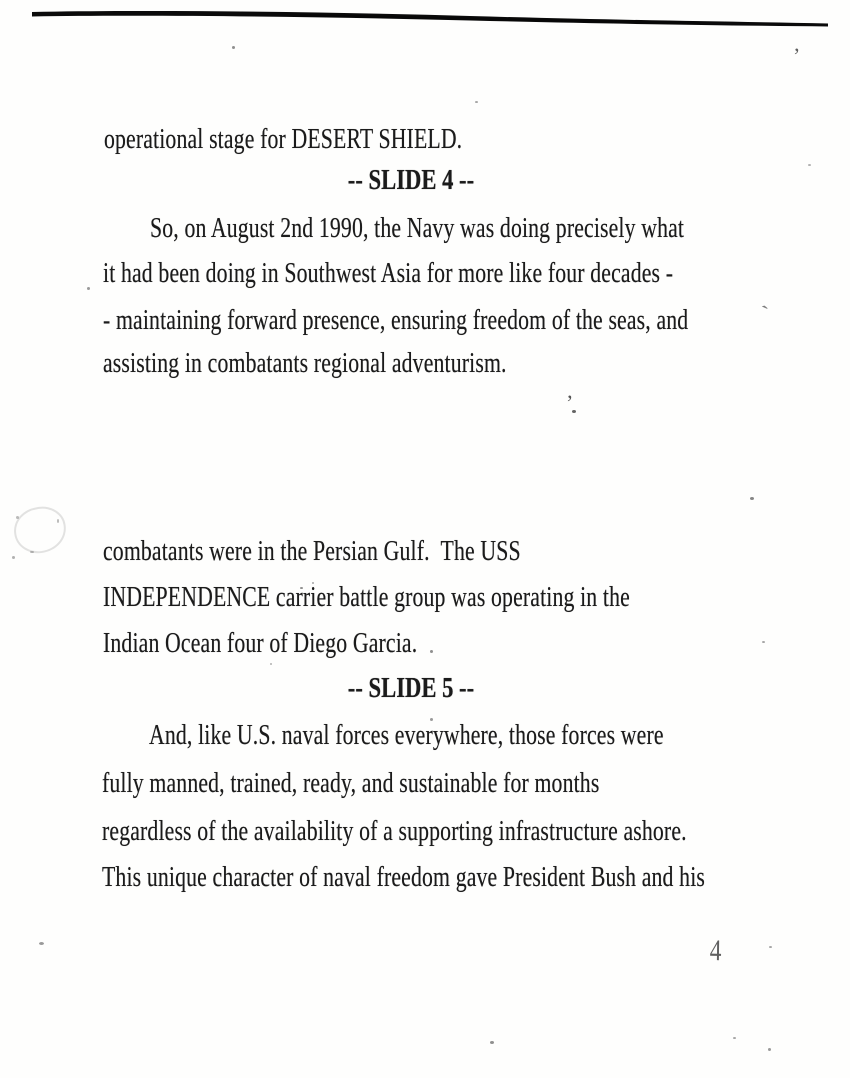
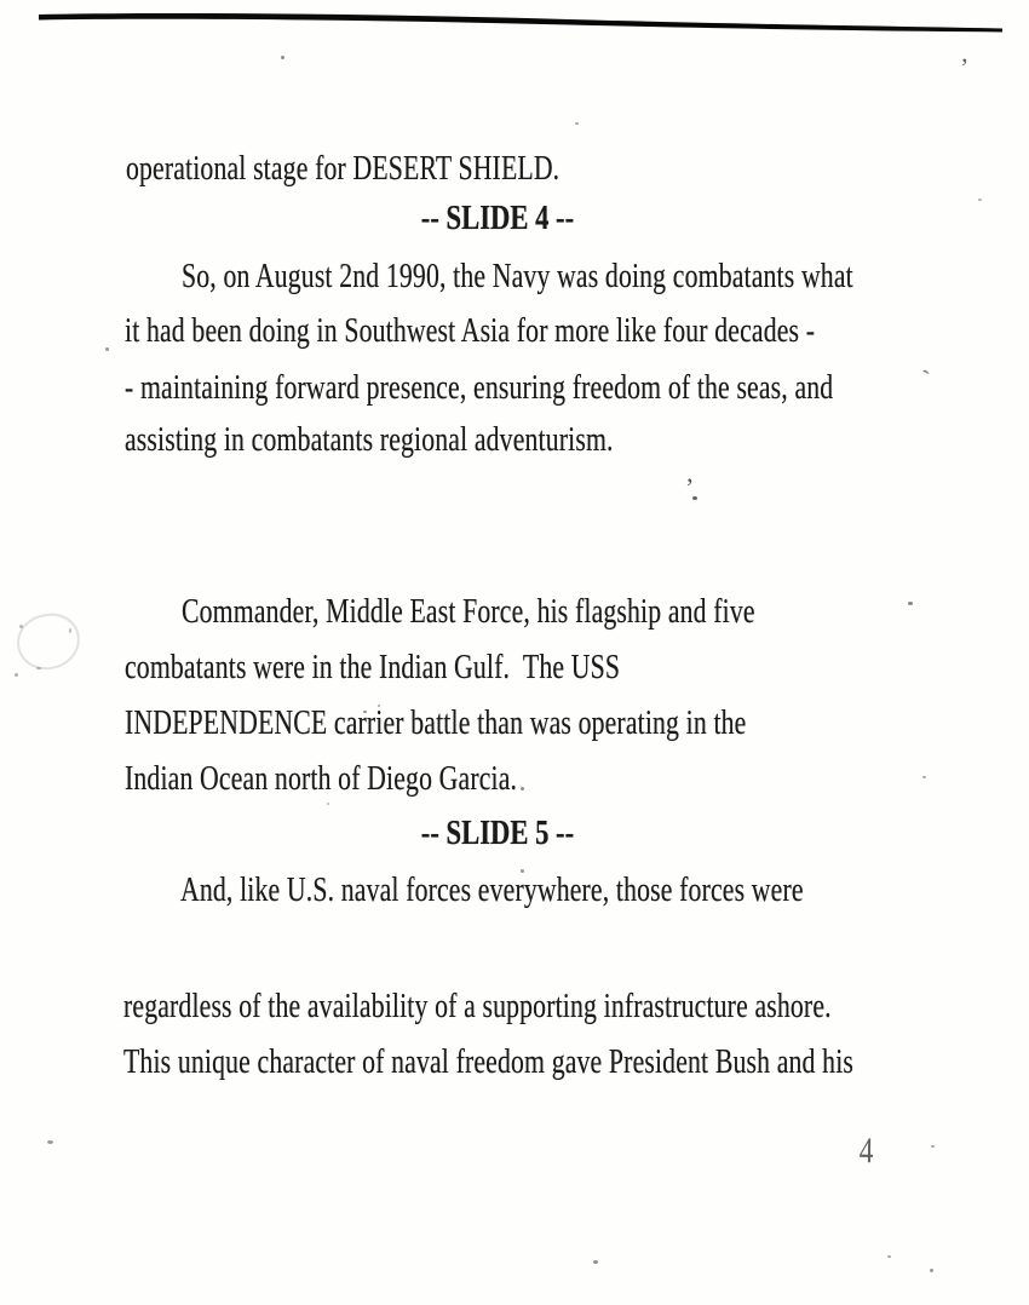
  operational stage for DESERT SHIELD.
  -- SLIDE 4 --
- So, on August 2nd 1990, the Navy was doing precisely what
+ So, on August 2nd 1990, the Navy was doing combatants what
  it had been doing in Southwest Asia for more like four decades -
  - maintaining forward presence, ensuring freedom of the seas, and
  assisting in combatants regional adventurism.
+ Commander, Middle East Force, his flagship and five
- combatants were in the Persian Gulf. The USS
+ combatants were in the Indian Gulf. The USS
- INDEPENDENCE carrier battle group was operating in the
+ INDEPENDENCE carrier battle than was operating in the
- Indian Ocean four of Diego Garcia.
+ Indian Ocean north of Diego Garcia.
  -- SLIDE 5 --
  And, like U.S. naval forces everywhere, those forces were
- fully manned, trained, ready, and sustainable for months
  regardless of the availability of a supporting infrastructure ashore.
  This unique character of naval freedom gave President Bush and his
  ’
  ’
